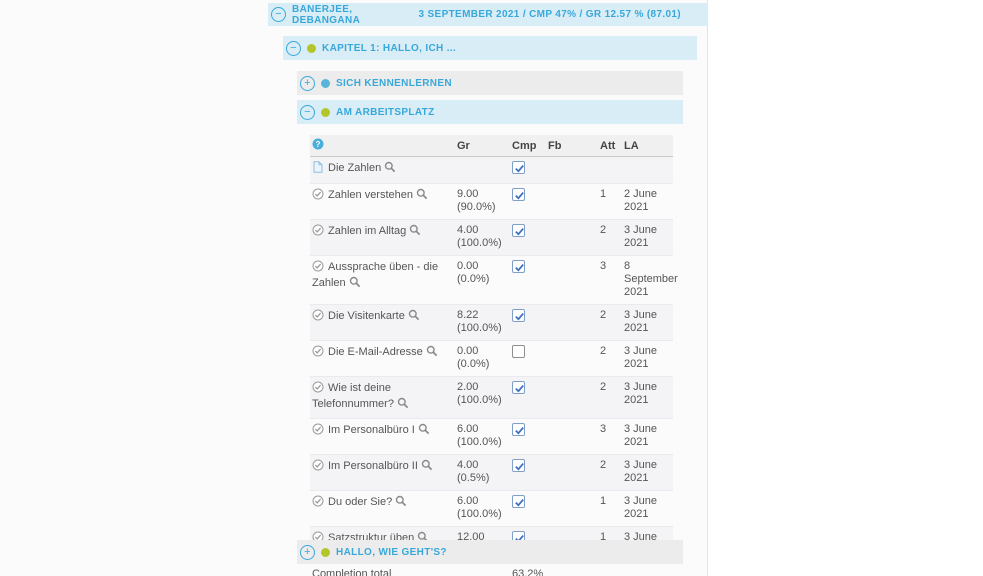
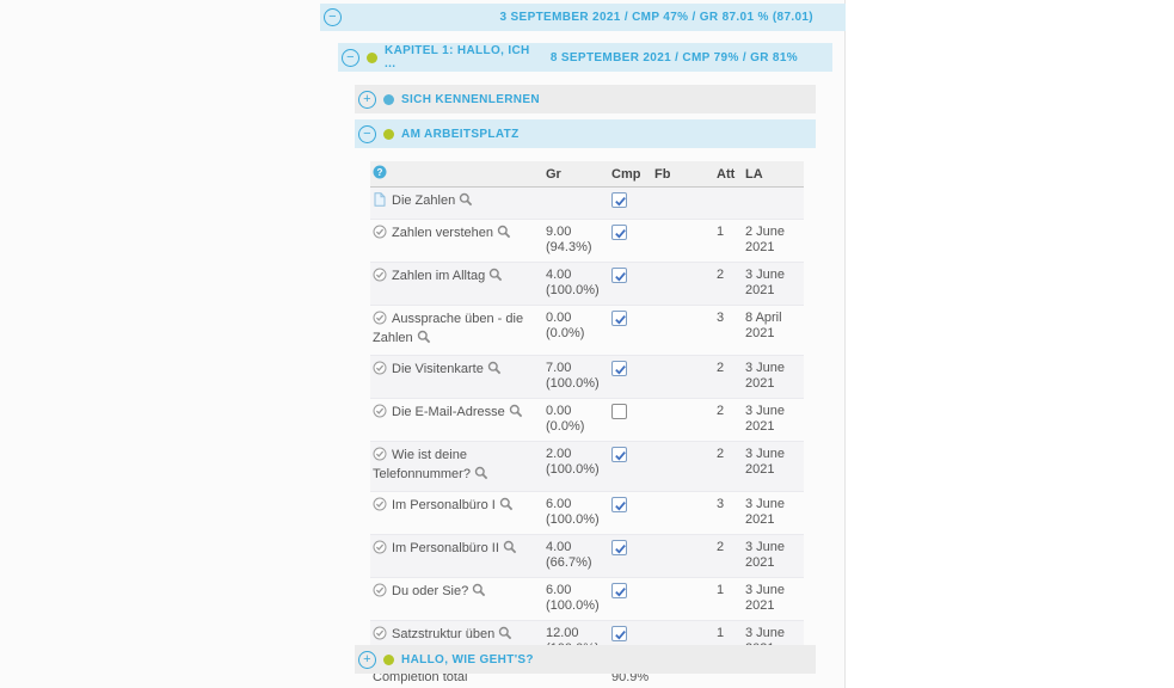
  −
- BANERJEE, DEBANGANA
- 3 SEPTEMBER 2021 / CMP 47% / GR 12.57 % (87.01)
+ 3 SEPTEMBER 2021 / CMP 47% / GR 87.01 % (87.01)
  −
  KAPITEL 1: HALLO, ICH ...
+ 8 SEPTEMBER 2021 / CMP 79% / GR 81%
  +
  SICH KENNENLERNEN
  −
  AM ARBEITSPLATZ
  ?	Gr	Cmp	Fb	Att	LA
  Die Zahlen
- Zahlen verstehen	9.00(90.0%)			1	2 June 2021
+ Zahlen verstehen	9.00(94.3%)			1	2 June 2021
  Zahlen im Alltag	4.00(100.0%)			2	3 June 2021
- Aussprache üben - die Zahlen	0.00(0.0%)			3	8 September 2021
+ Aussprache üben - die Zahlen	0.00(0.0%)			3	8 April 2021
- Die Visitenkarte	8.22(100.0%)			2	3 June 2021
+ Die Visitenkarte	7.00(100.0%)			2	3 June 2021
  Die E-Mail-Adresse	0.00(0.0%)			2	3 June 2021
  Wie ist deine Telefonnummer?	2.00(100.0%)			2	3 June 2021
  Im Personalbüro I	6.00(100.0%)			3	3 June 2021
- Im Personalbüro II	4.00(0.5%)			2	3 June 2021
+ Im Personalbüro II	4.00(66.7%)			2	3 June 2021
  Du oder Sie?	6.00(100.0%)			1	3 June 2021
- Completion total		63.2%
+ Completion total		90.9%
  +
  HALLO, WIE GEHT'S?
